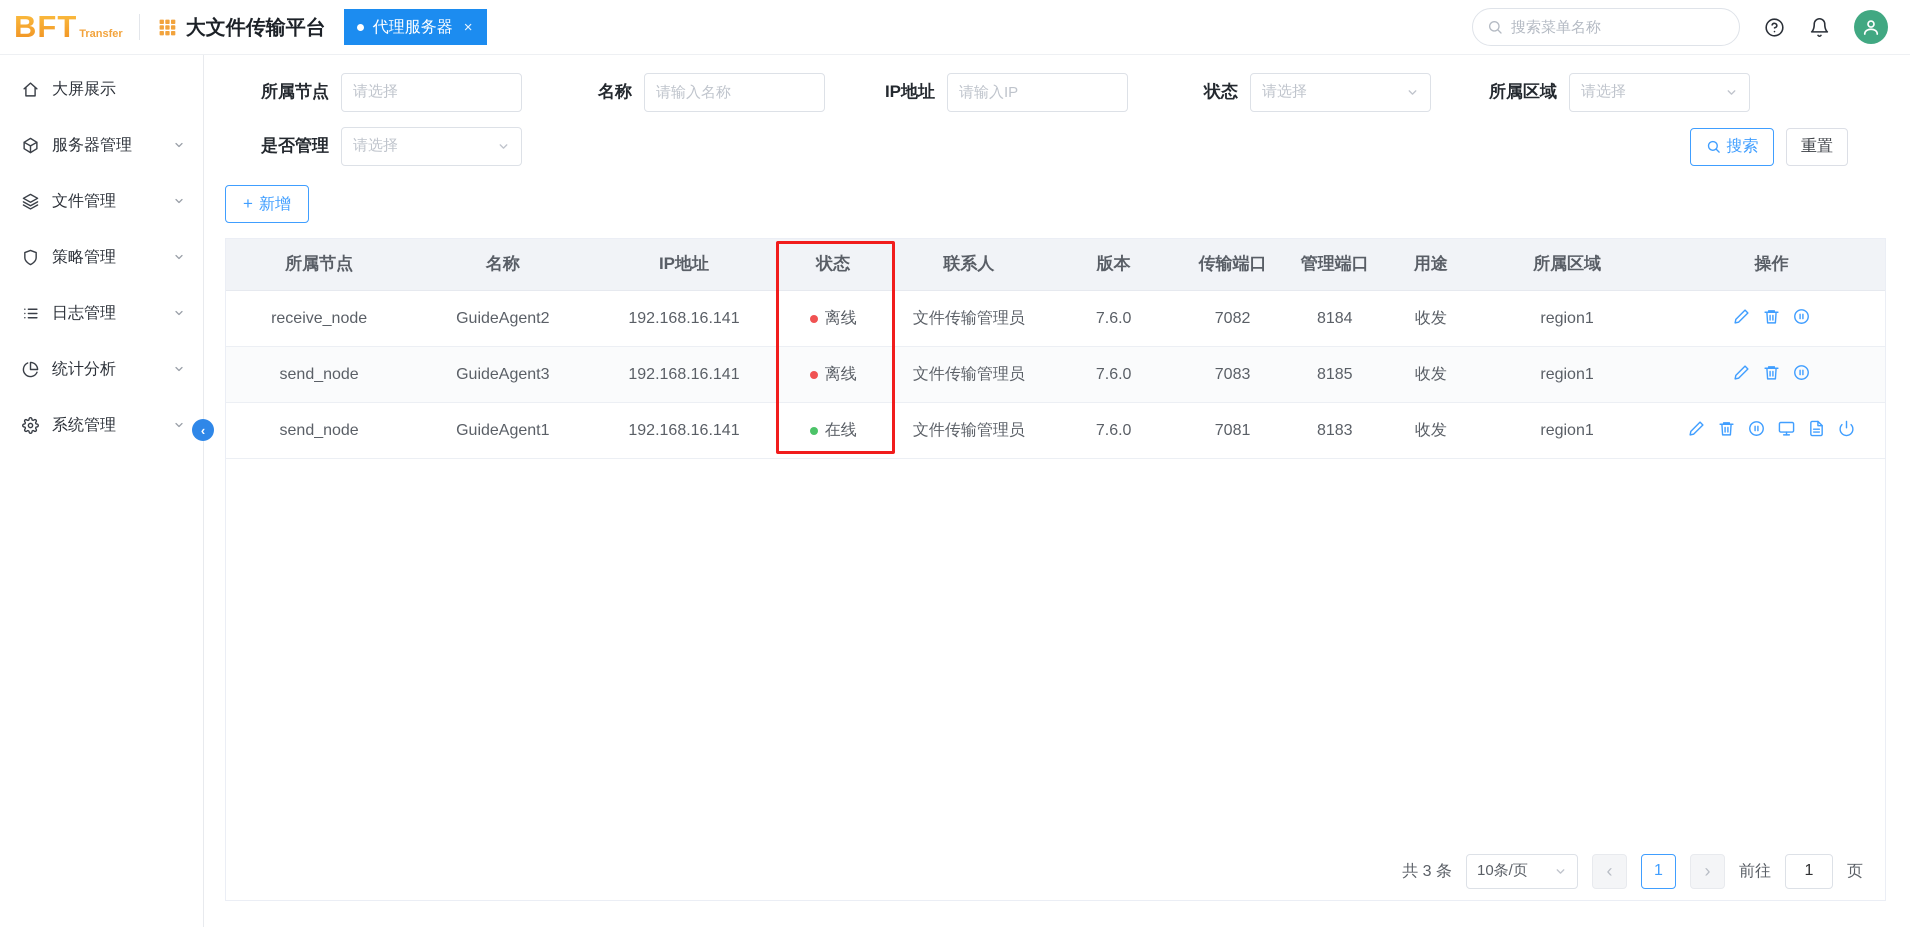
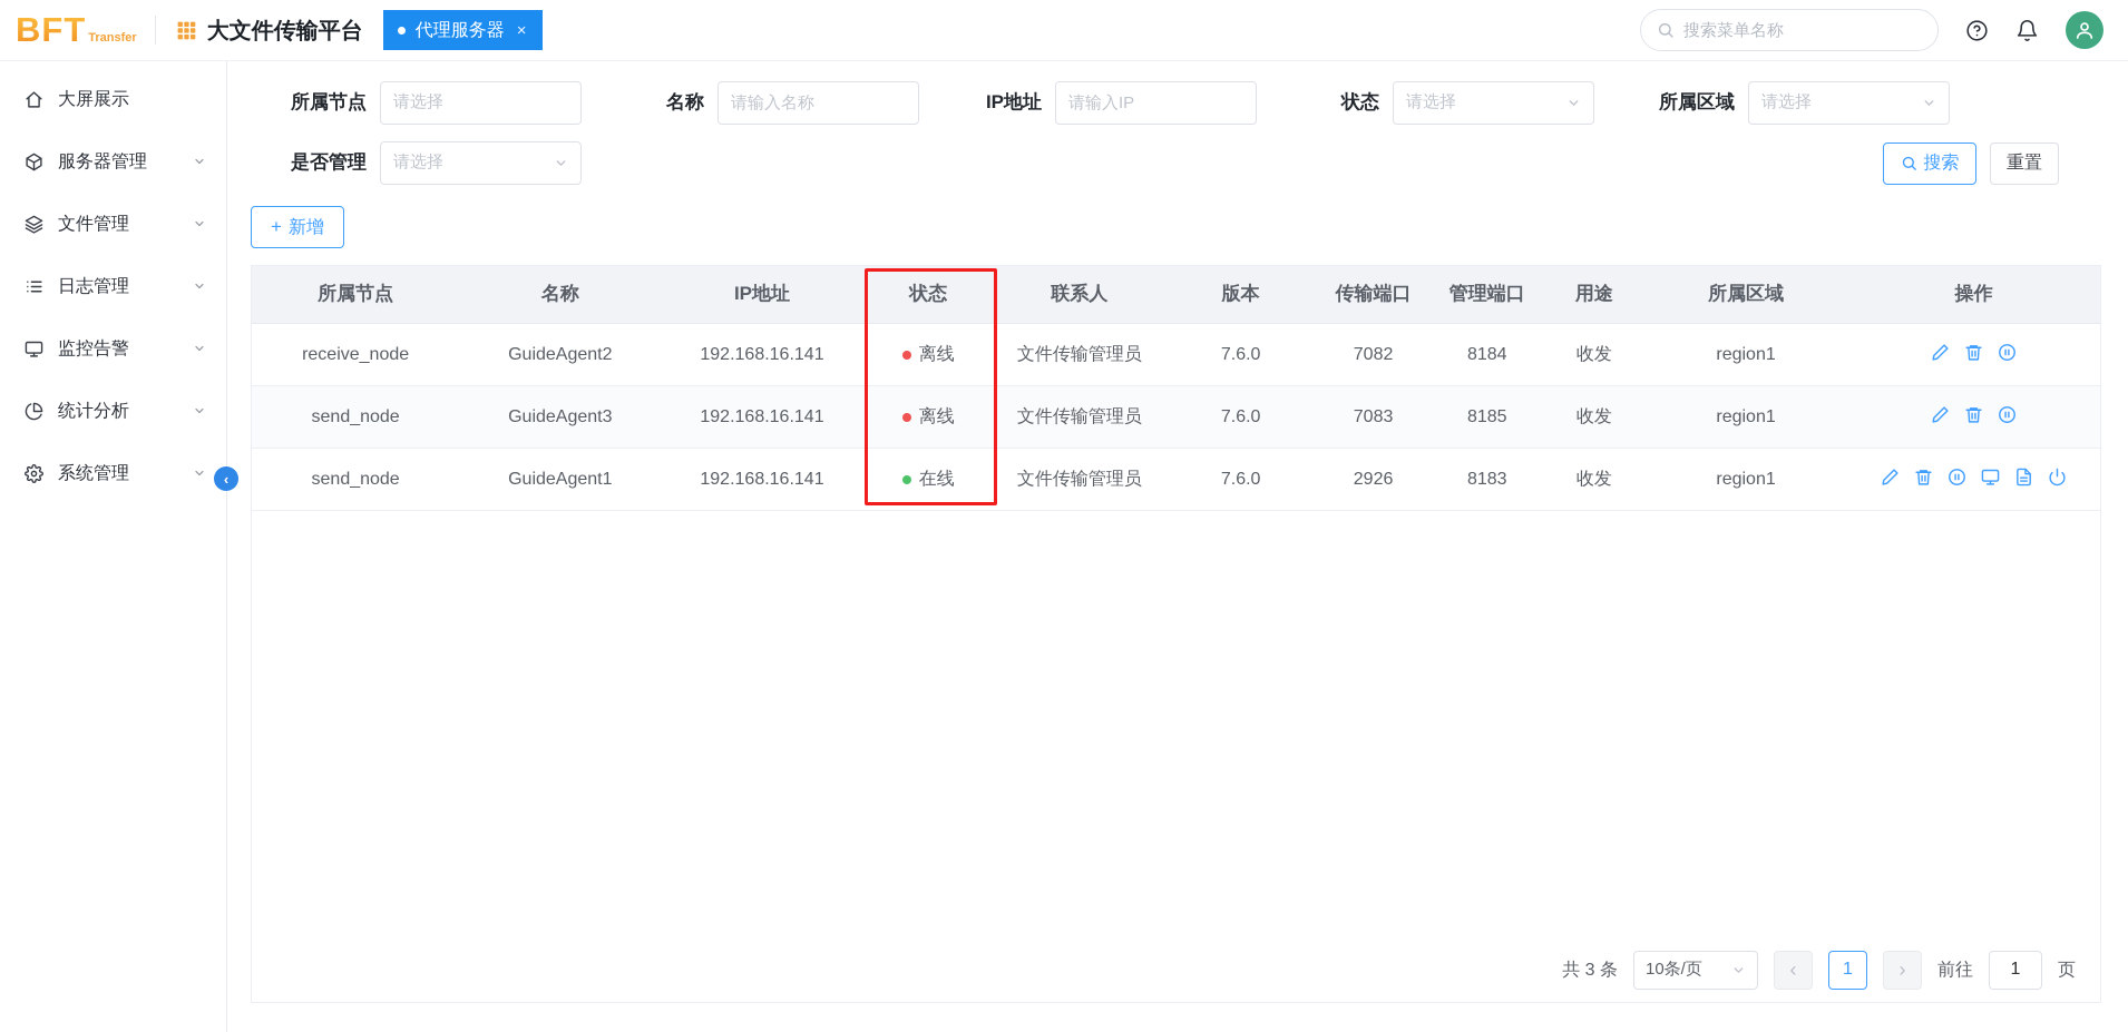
  BFT
  Transfer
  大文件传输平台
  代理服务器
  ×
  搜索菜单名称
  大屏展示
  服务器管理
  文件管理
- 策略管理
  日志管理
+ 监控告警
  统计分析
  系统管理
  ‹
  所属节点
  请选择
  名称
  请输入名称
  IP地址
  请输入IP
  状态
  请选择
  所属区域
  请选择
  是否管理
  请选择
  搜索
  重置
  +
  新增
  所属节点	名称	IP地址	状态	联系人	版本	传输端口	管理端口	用途	所属区域	操作
  receive_node	GuideAgent2	192.168.16.141	离线	文件传输管理员	7.6.0	7082	8184	收发	region1
  send_node	GuideAgent3	192.168.16.141	离线	文件传输管理员	7.6.0	7083	8185	收发	region1
- send_node	GuideAgent1	192.168.16.141	在线	文件传输管理员	7.6.0	7081	8183	收发	region1
+ send_node	GuideAgent1	192.168.16.141	在线	文件传输管理员	7.6.0	2926	8183	收发	region1
  共 3 条
  10条/页
  ‹
  1
  ›
  前往
  1
  页
